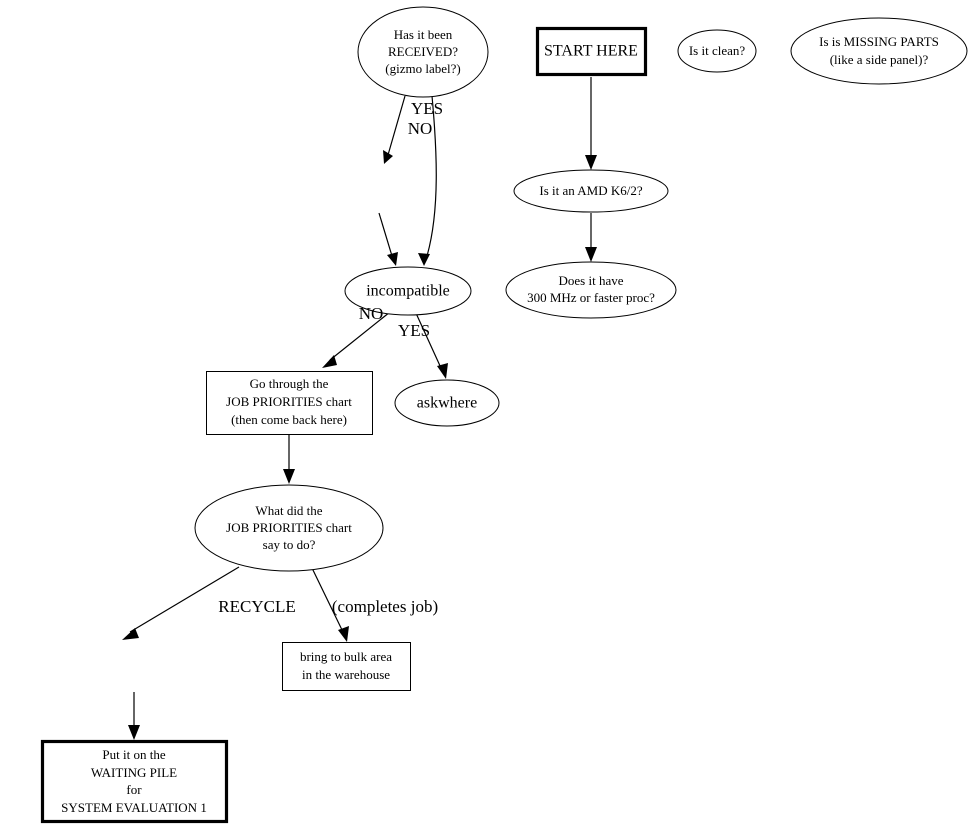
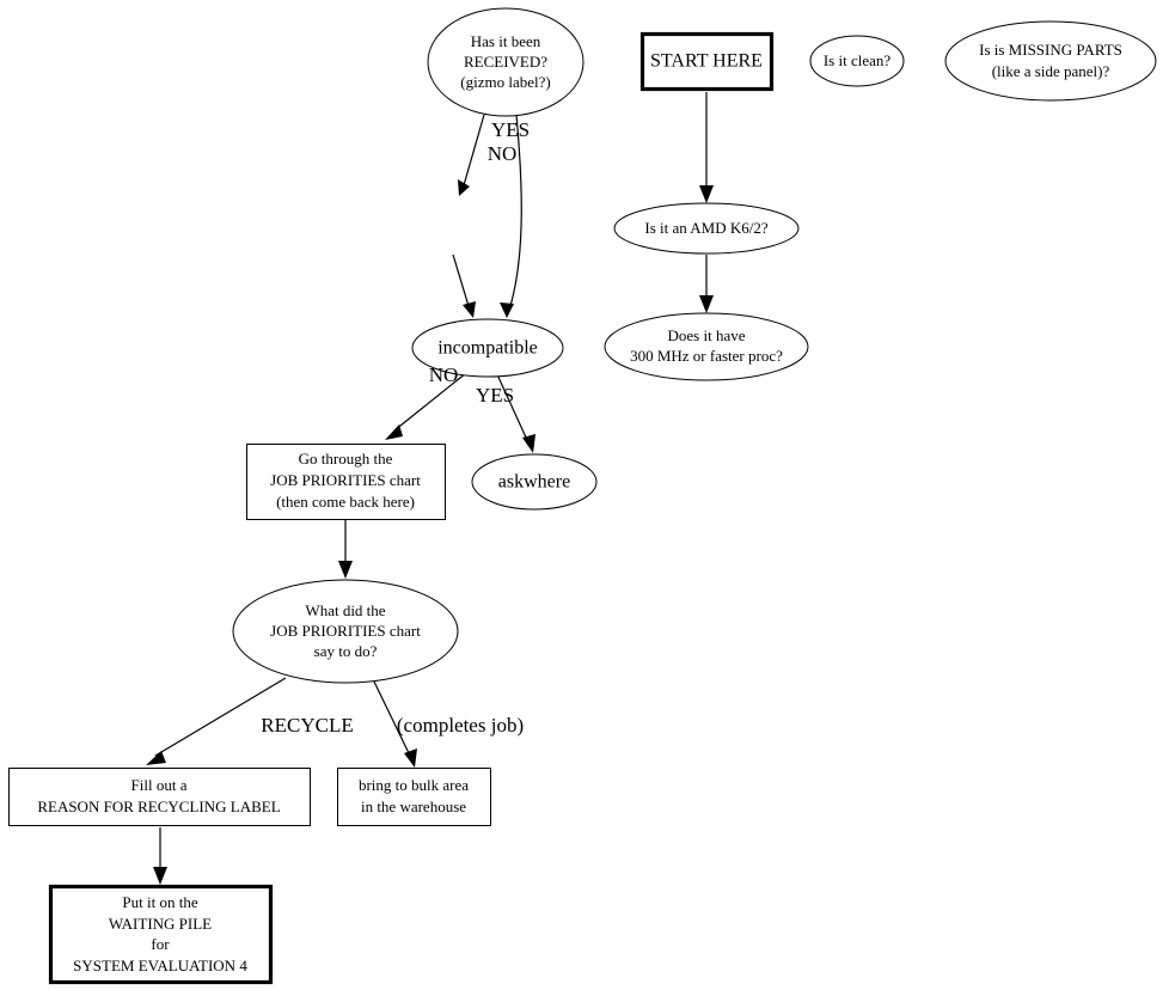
  Has it been
  RECEIVED?
  (gizmo label?)
  START HERE
  Is it clean?
  Is is MISSING PARTS
  (like a side panel)?
  Is it an AMD K6/2?
  incompatible
  Does it have
  300 MHz or faster proc?
  Go through the
  JOB PRIORITIES chart
  (then come back here)
  askwhere
  What did the
  JOB PRIORITIES chart
  say to do?
+ Fill out a
+ REASON FOR RECYCLING LABEL
  bring to bulk area
  in the warehouse
  Put it on the
  WAITING PILE
  for
- SYSTEM EVALUATION 1
+ SYSTEM EVALUATION 4
  YES
  NO
  NO
  YES
  RECYCLE
  (completes job)
